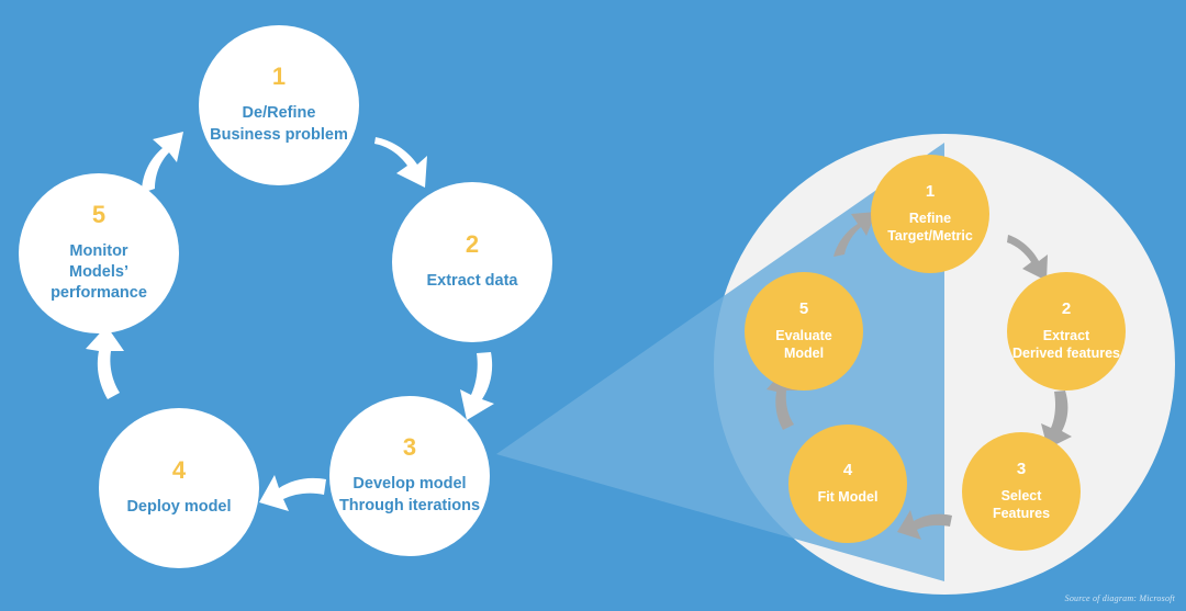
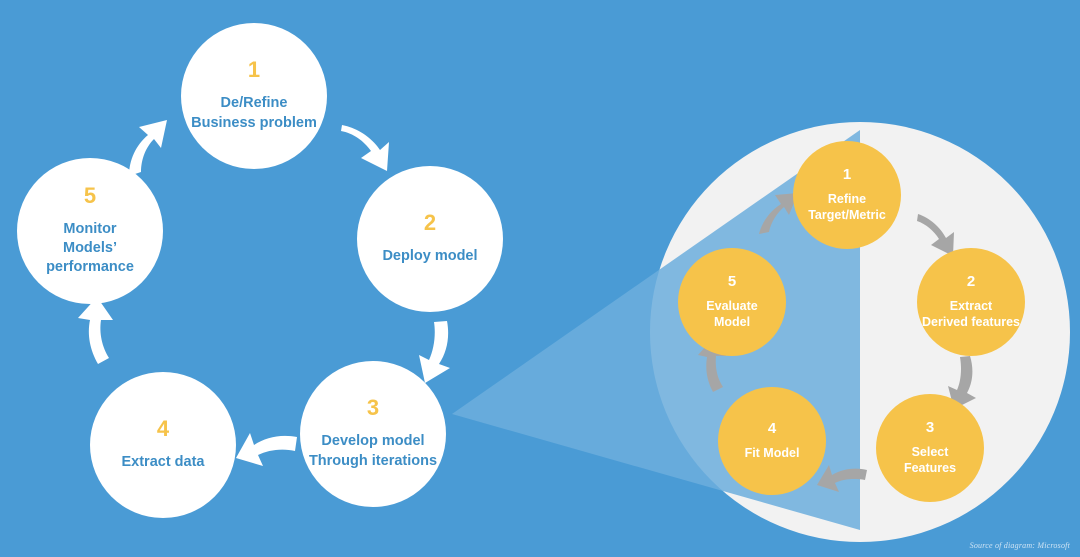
  1
  De/Refine
  Business problem
  2
- Extract data
+ Deploy model
  3
  Develop model
  Through iterations
  4
- Deploy model
+ Extract data
  5
  Monitor
  Models’ performance
  1
  Refine
  Target/Metric
  2
  Extract
  Derived features
  3
  Select
  Features
  4
  Fit Model
  5
  Evaluate
  Model
  Source of diagram: Microsoft
